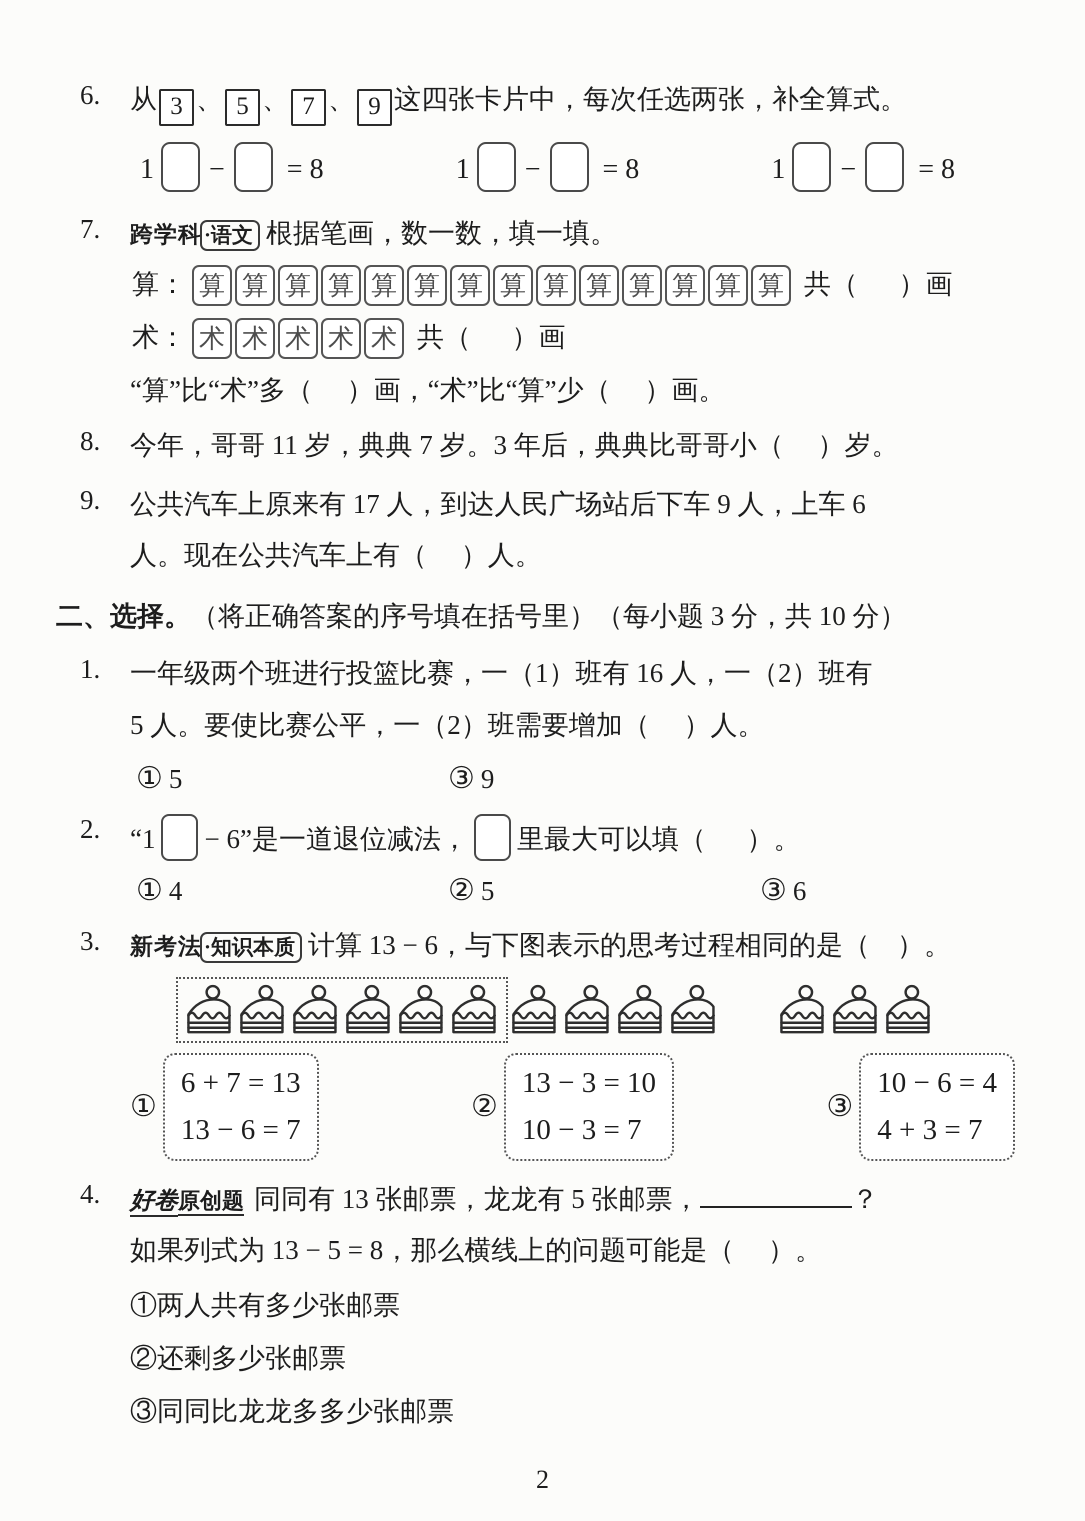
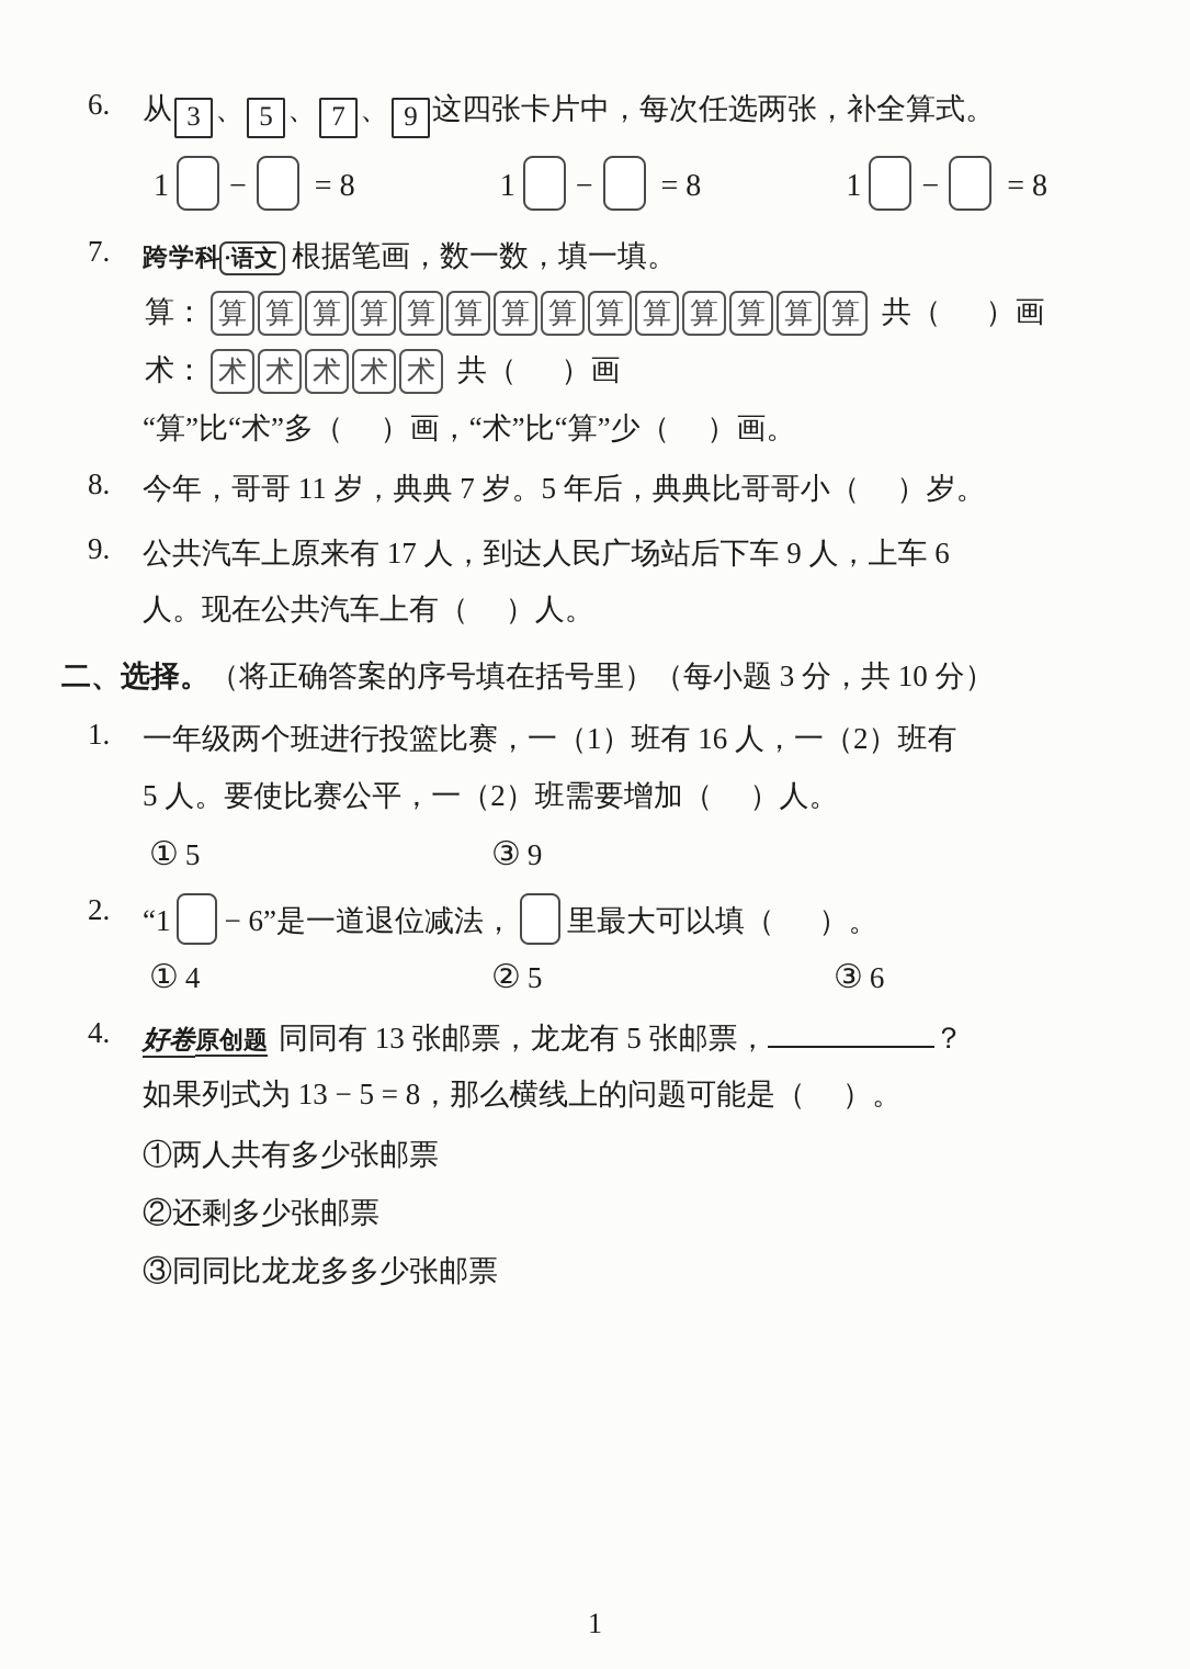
  6.
  从 3 、 5 、 7 、 9 这四张卡片中，每次任选两张，补全算式。
  1 − = 8
  1 − = 8
  1 − = 8
  7.
  跨学科·语文 根据笔画，数一数，填一填。
  算：
  算 算 算 算 算 算 算 算 算 算 算 算 算 算
  共（ ）画
  术：
  术 术 术 术 术
  共（ ）画
  “算”比“术”多（ ）画，“术”比“算”少（ ）画。
  8.
- 今年，哥哥 11 岁，典典 7 岁。3 年后，典典比哥哥小（ ）岁。
+ 今年，哥哥 11 岁，典典 7 岁。5 年后，典典比哥哥小（ ）岁。
  9.
  公共汽车上原来有 17 人，到达人民广场站后下车 9 人，上车 6
  人。现在公共汽车上有（ ）人。
  二、选择。（将正确答案的序号填在括号里）（每小题 3 分，共 10 分）
  1.
  一年级两个班进行投篮比赛，一（1）班有 16 人，一（2）班有
  5 人。要使比赛公平，一（2）班需要增加（ ）人。
  ① 5
  ③ 9
  2.
  “1 − 6”是一道退位减法， 里最大可以填（ ）。
  ① 4
  ② 5
  ③ 6
- 3.
- 新考法·知识本质 计算 13 − 6，与下图表示的思考过程相同的是（ ）。
- ①
- 6 + 7 = 13
- 13 − 6 = 7
- ②
- 13 − 3 = 10
- 10 − 3 = 7
- ③
- 10 − 6 = 4
- 4 + 3 = 7
  4.
  好卷原创题 同同有 13 张邮票，龙龙有 5 张邮票， ？
  如果列式为 13 − 5 = 8，那么横线上的问题可能是（ ）。
  ①两人共有多少张邮票
  ②还剩多少张邮票
  ③同同比龙龙多多少张邮票
- 2
+ 1
